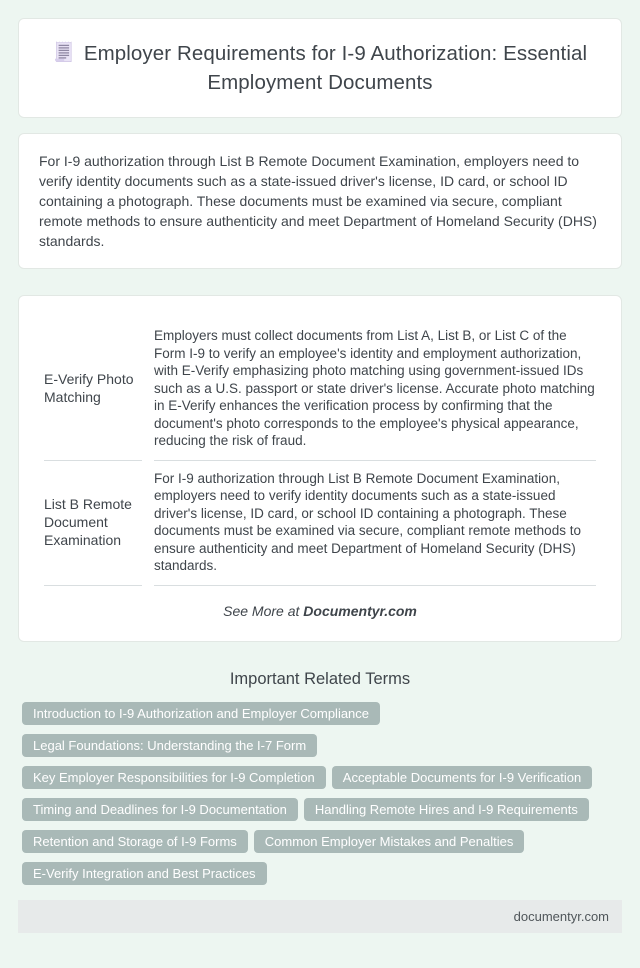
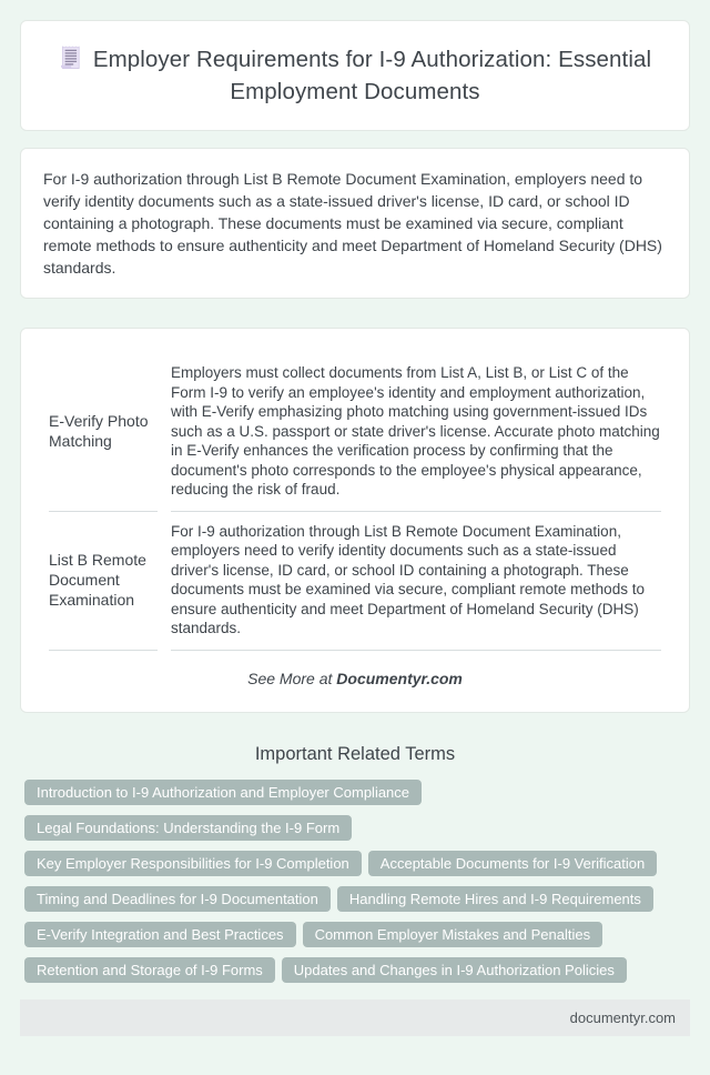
  Employer Requirements for I-9 Authorization: Essential Employment Documents
  For I-9 authorization through List B Remote Document Examination, employers need to verify identity documents such as a state-issued driver's license, ID card, or school ID containing a photograph. These documents must be examined via secure, compliant remote methods to ensure authenticity and meet Department of Homeland Security (DHS) standards.
  E-Verify Photo Matching	Employers must collect documents from List A, List B, or List C of the Form I-9 to verify an employee's identity and employment authorization, with E-Verify emphasizing photo matching using government-issued IDs such as a U.S. passport or state driver's license. Accurate photo matching in E-Verify enhances the verification process by confirming that the document's photo corresponds to the employee's physical appearance, reducing the risk of fraud.
  List B Remote Document Examination	For I-9 authorization through List B Remote Document Examination, employers need to verify identity documents such as a state-issued driver's license, ID card, or school ID containing a photograph. These documents must be examined via secure, compliant remote methods to ensure authenticity and meet Department of Homeland Security (DHS) standards.
  See More at Documentyr.com
  Important Related Terms
  Introduction to I-9 Authorization and Employer Compliance
- Legal Foundations: Understanding the I-7 Form
+ Legal Foundations: Understanding the I-9 Form
  Key Employer Responsibilities for I-9 Completion
  Acceptable Documents for I-9 Verification
  Timing and Deadlines for I-9 Documentation
  Handling Remote Hires and I-9 Requirements
- Retention and Storage of I-9 Forms
+ E-Verify Integration and Best Practices
  Common Employer Mistakes and Penalties
- E-Verify Integration and Best Practices
+ Retention and Storage of I-9 Forms
+ Updates and Changes in I-9 Authorization Policies
  documentyr.com
